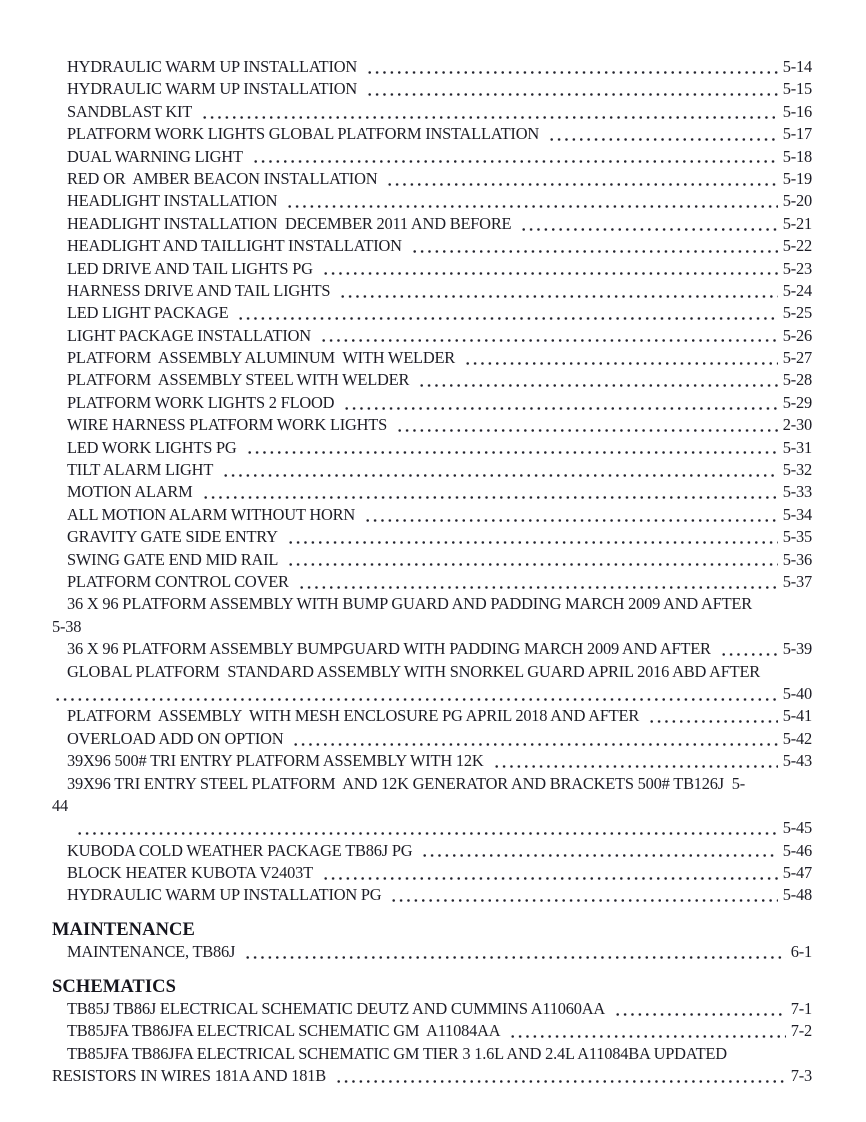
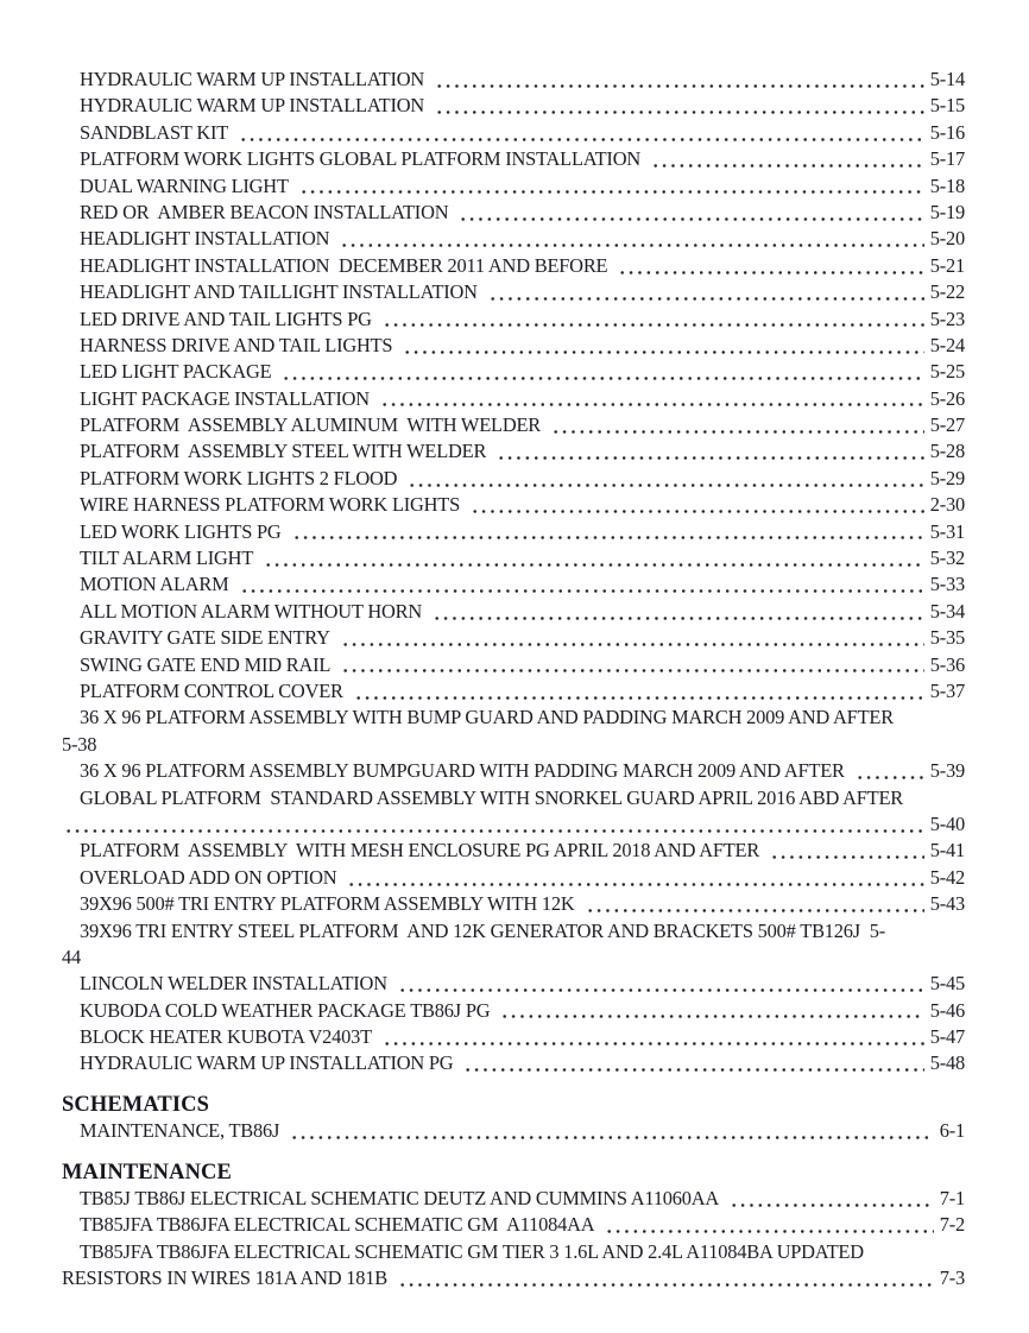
  HYDRAULIC WARM UP INSTALLATION
  5-14
  HYDRAULIC WARM UP INSTALLATION
  5-15
  SANDBLAST KIT
  5-16
  PLATFORM WORK LIGHTS GLOBAL PLATFORM INSTALLATION
  5-17
  DUAL WARNING LIGHT
  5-18
  RED OR AMBER BEACON INSTALLATION
  5-19
  HEADLIGHT INSTALLATION
  5-20
  HEADLIGHT INSTALLATION DECEMBER 2011 AND BEFORE
  5-21
  HEADLIGHT AND TAILLIGHT INSTALLATION
  5-22
  LED DRIVE AND TAIL LIGHTS PG
  5-23
  HARNESS DRIVE AND TAIL LIGHTS
  5-24
  LED LIGHT PACKAGE
  5-25
  LIGHT PACKAGE INSTALLATION
  5-26
  PLATFORM ASSEMBLY ALUMINUM WITH WELDER
  5-27
  PLATFORM ASSEMBLY STEEL WITH WELDER
  5-28
  PLATFORM WORK LIGHTS 2 FLOOD
  5-29
  WIRE HARNESS PLATFORM WORK LIGHTS
  2-30
  LED WORK LIGHTS PG
  5-31
  TILT ALARM LIGHT
  5-32
  MOTION ALARM
  5-33
  ALL MOTION ALARM WITHOUT HORN
  5-34
  GRAVITY GATE SIDE ENTRY
  5-35
  SWING GATE END MID RAIL
  5-36
  PLATFORM CONTROL COVER
  5-37
  36 X 96 PLATFORM ASSEMBLY WITH BUMP GUARD AND PADDING MARCH 2009 AND AFTER
  5-38
  36 X 96 PLATFORM ASSEMBLY BUMPGUARD WITH PADDING MARCH 2009 AND AFTER
  5-39
  GLOBAL PLATFORM STANDARD ASSEMBLY WITH SNORKEL GUARD APRIL 2016 ABD AFTER
  5-40
  PLATFORM ASSEMBLY WITH MESH ENCLOSURE PG APRIL 2018 AND AFTER
  5-41
  OVERLOAD ADD ON OPTION
  5-42
  39X96 500# TRI ENTRY PLATFORM ASSEMBLY WITH 12K
  5-43
  39X96 TRI ENTRY STEEL PLATFORM AND 12K GENERATOR AND BRACKETS 500# TB126J 5-
  44
+ LINCOLN WELDER INSTALLATION
  5-45
  KUBODA COLD WEATHER PACKAGE TB86J PG
  5-46
  BLOCK HEATER KUBOTA V2403T
  5-47
  HYDRAULIC WARM UP INSTALLATION PG
  5-48
- MAINTENANCE
+ SCHEMATICS
  MAINTENANCE, TB86J
  6-1
- SCHEMATICS
+ MAINTENANCE
  TB85J TB86J ELECTRICAL SCHEMATIC DEUTZ AND CUMMINS A11060AA
  7-1
  TB85JFA TB86JFA ELECTRICAL SCHEMATIC GM A11084AA
  7-2
  TB85JFA TB86JFA ELECTRICAL SCHEMATIC GM TIER 3 1.6L AND 2.4L A11084BA UPDATED
  RESISTORS IN WIRES 181A AND 181B
  7-3
